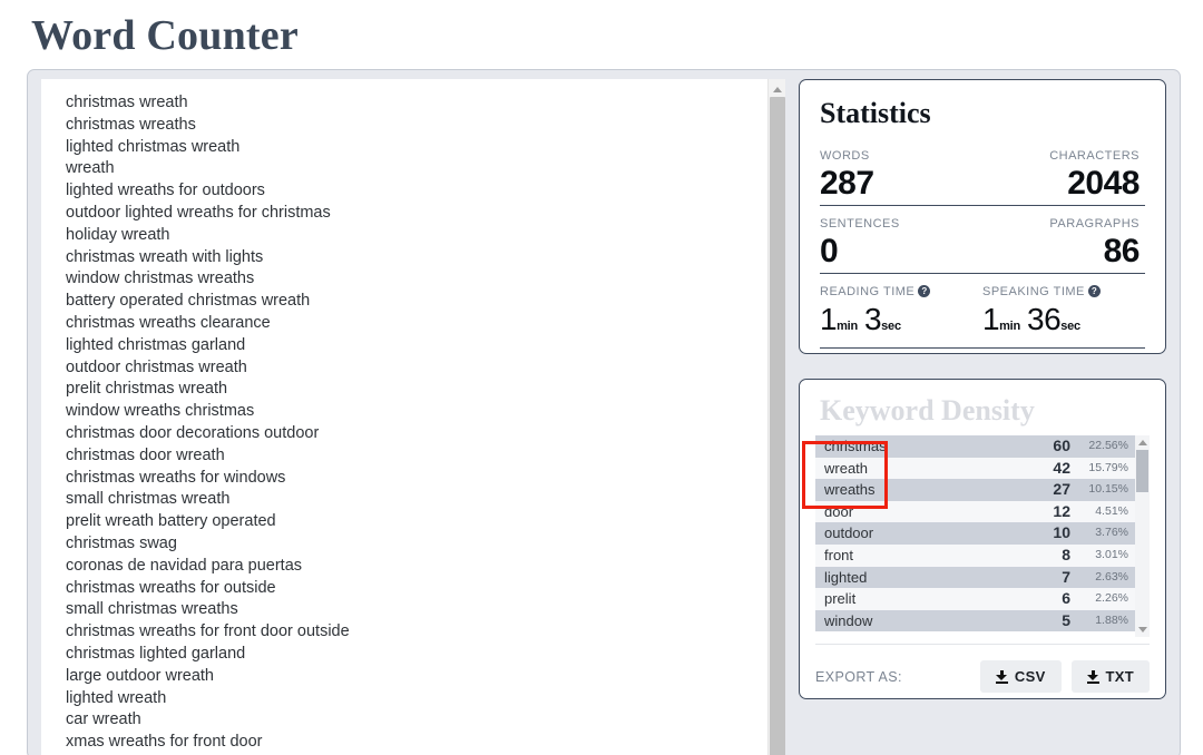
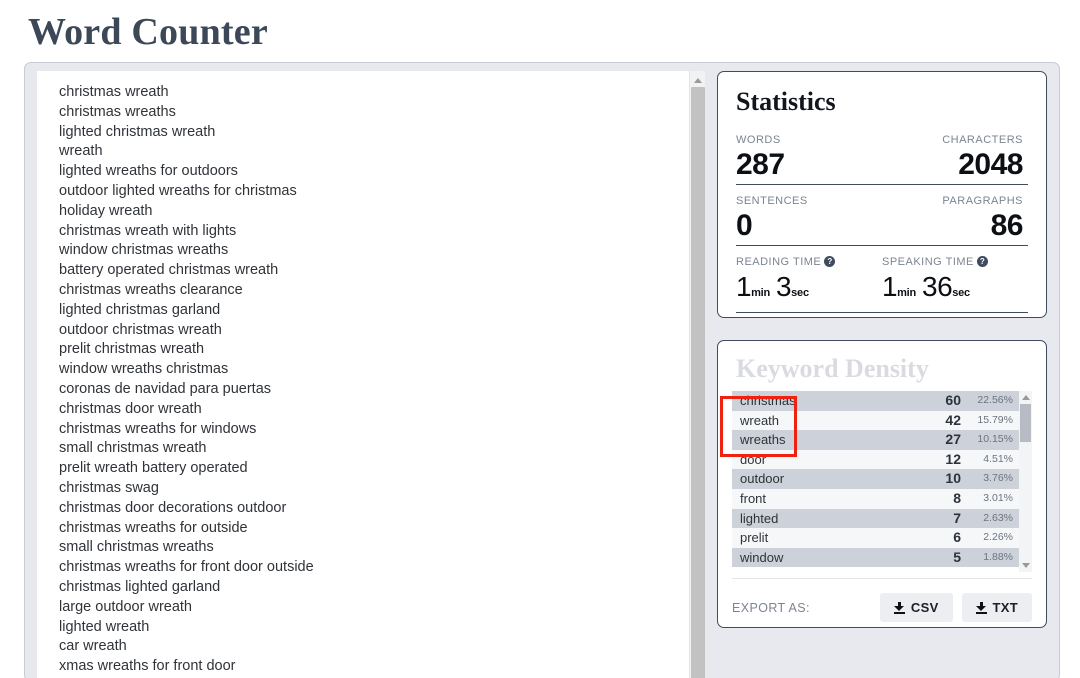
  Word Counter
  christmas wreath
  christmas wreaths
  lighted christmas wreath
  wreath
  lighted wreaths for outdoors
  outdoor lighted wreaths for christmas
  holiday wreath
  christmas wreath with lights
  window christmas wreaths
  battery operated christmas wreath
  christmas wreaths clearance
  lighted christmas garland
  outdoor christmas wreath
  prelit christmas wreath
  window wreaths christmas
- christmas door decorations outdoor
+ coronas de navidad para puertas
  christmas door wreath
  christmas wreaths for windows
  small christmas wreath
  prelit wreath battery operated
  christmas swag
- coronas de navidad para puertas
+ christmas door decorations outdoor
  christmas wreaths for outside
  small christmas wreaths
  christmas wreaths for front door outside
  christmas lighted garland
  large outdoor wreath
  lighted wreath
  car wreath
  xmas wreaths for front door
  Statistics
  WORDS
  287
  CHARACTERS
  2048
  SENTENCES
  0
  PARAGRAPHS
  86
  READING TIME ?
  1min3sec
  SPEAKING TIME ?
  1min36sec
  Keyword Density
  christmas
  60
  22.56%
  wreath
  42
  15.79%
  wreaths
  27
  10.15%
  door
  12
  4.51%
  outdoor
  10
  3.76%
  front
  8
  3.01%
  lighted
  7
  2.63%
  prelit
  6
  2.26%
  window
  5
  1.88%
  EXPORT AS:
  CSV
  TXT
